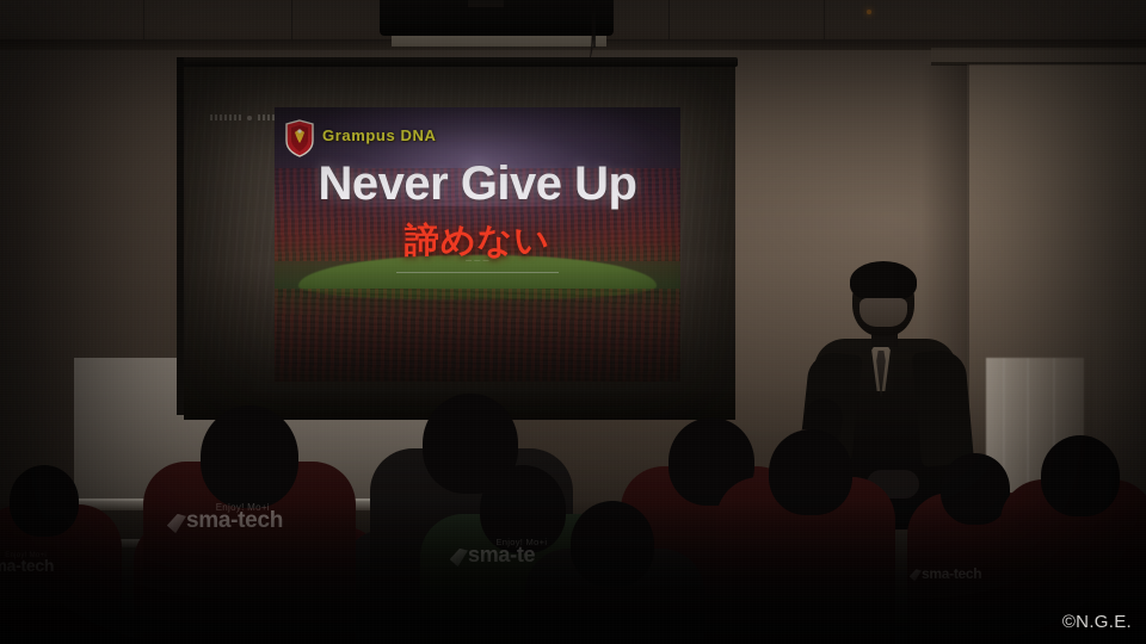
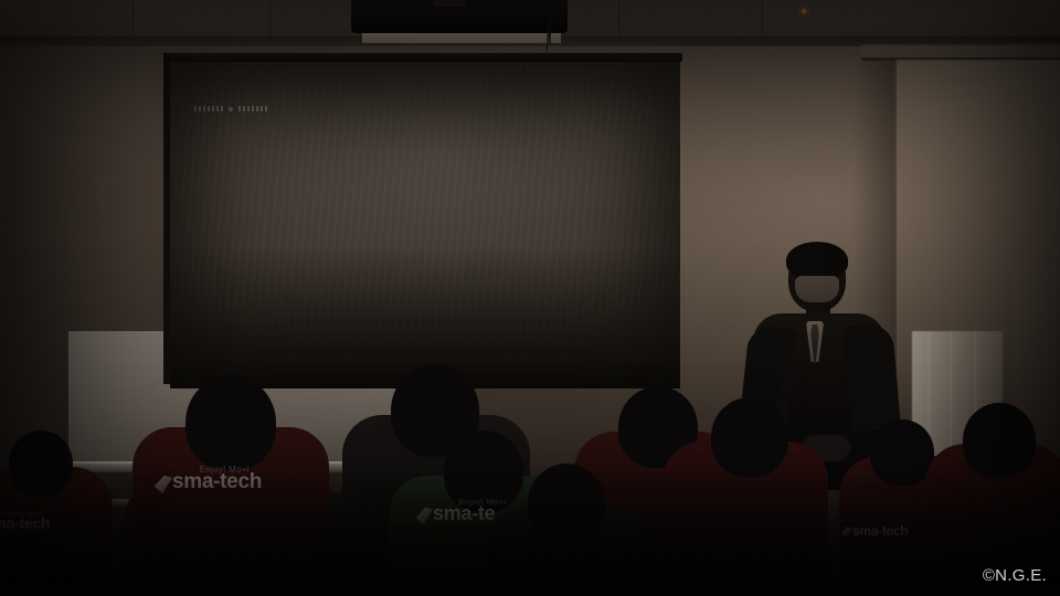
- Grampus DNA
- Never Give Up
- 諦めない
  ©N.G.E.
